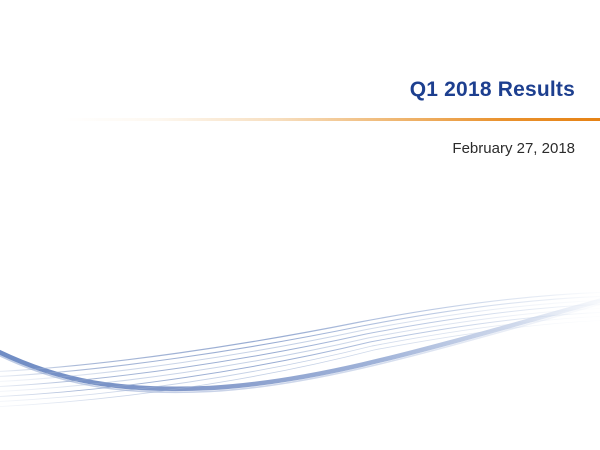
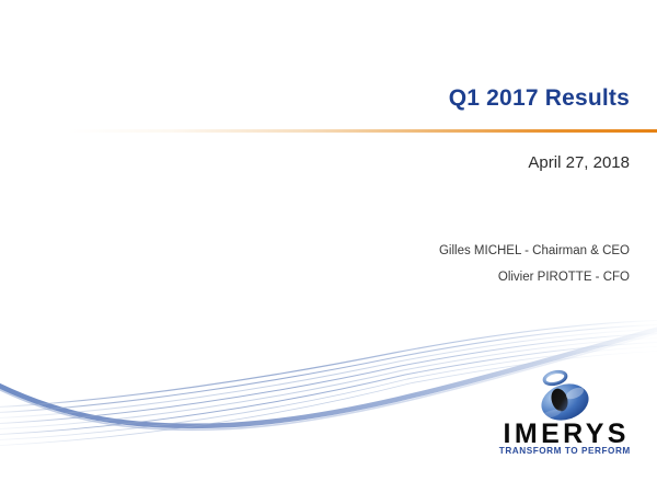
- Q1 2018 Results
+ Q1 2017 Results
- February 27, 2018
+ April 27, 2018
+ Gilles MICHEL - Chairman & CEO
+ Olivier PIROTTE - CFO
+ IMERYS
+ TRANSFORM TO PERFORM
